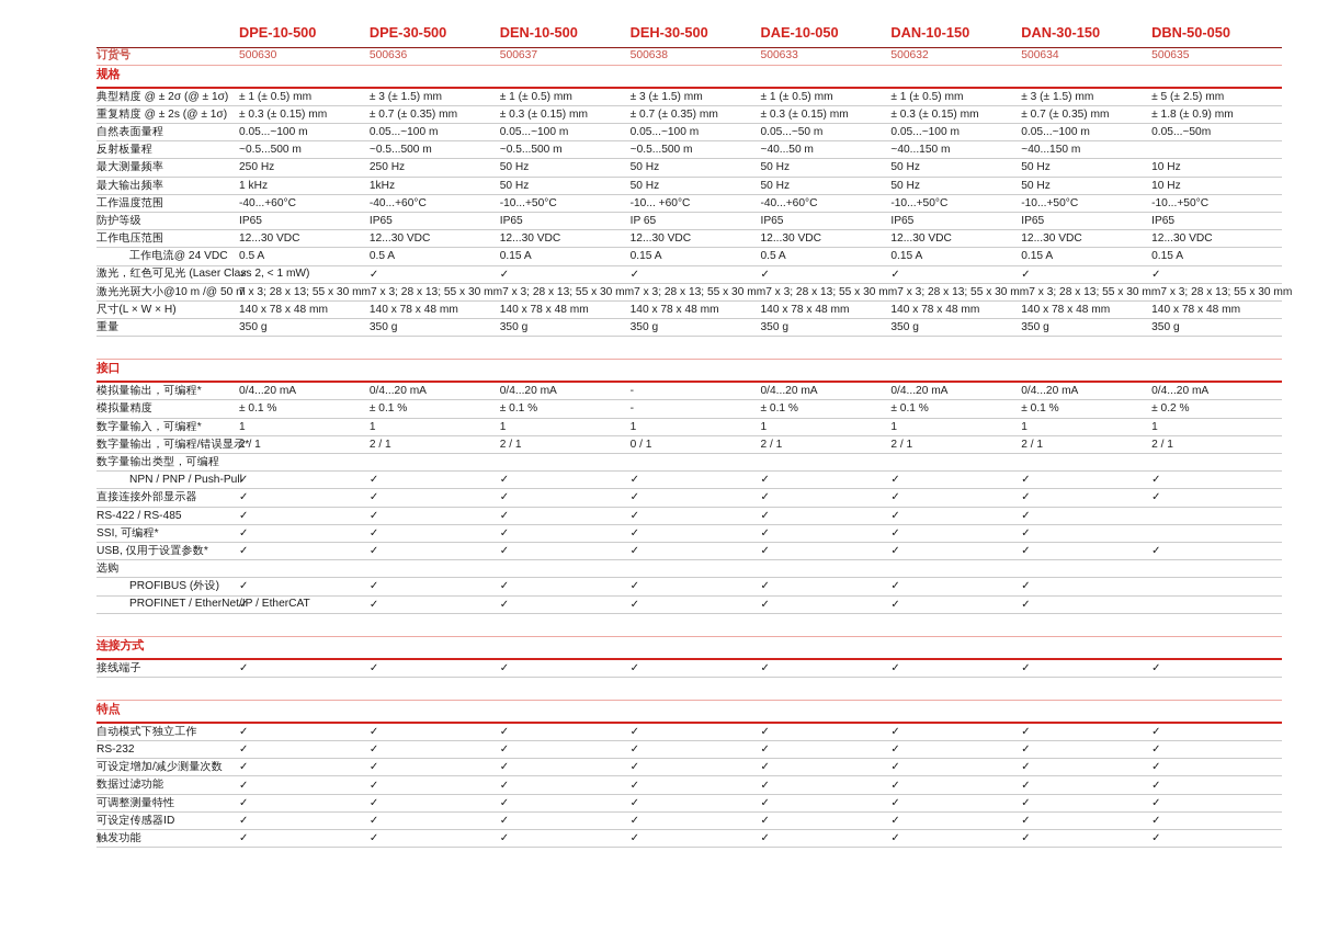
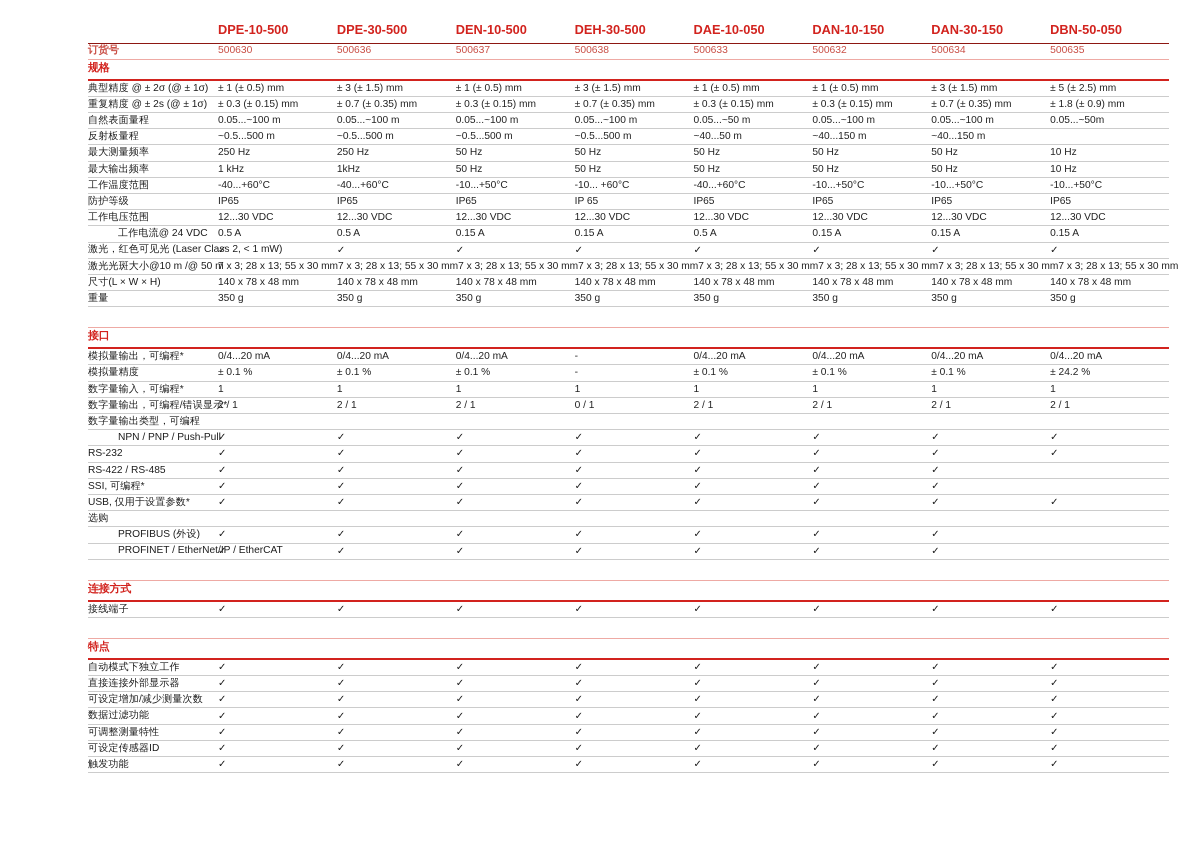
  DPE-10-500
  DPE-30-500
  DEN-10-500
  DEH-30-500
  DAE-10-050
  DAN-10-150
  DAN-30-150
  DBN-50-050
  订货号
  500630
  500636
  500637
  500638
  500633
  500632
  500634
  500635
  规格
  典型精度 @ ± 2σ (@ ± 1σ)
  ± 1 (± 0.5) mm
  ± 3 (± 1.5) mm
  ± 1 (± 0.5) mm
  ± 3 (± 1.5) mm
  ± 1 (± 0.5) mm
  ± 1 (± 0.5) mm
  ± 3 (± 1.5) mm
  ± 5 (± 2.5) mm
  重复精度 @ ± 2s (@ ± 1σ)
  ± 0.3 (± 0.15) mm
  ± 0.7 (± 0.35) mm
  ± 0.3 (± 0.15) mm
  ± 0.7 (± 0.35) mm
  ± 0.3 (± 0.15) mm
  ± 0.3 (± 0.15) mm
  ± 0.7 (± 0.35) mm
  ± 1.8 (± 0.9) mm
  自然表面量程
  0.05...~100 m
  0.05...~100 m
  0.05...~100 m
  0.05...~100 m
  0.05...~50 m
  0.05...~100 m
  0.05...~100 m
  0.05...~50m
  反射板量程
  ~0.5...500 m
  ~0.5...500 m
  ~0.5...500 m
  ~0.5...500 m
  ~40...50 m
  ~40...150 m
  ~40...150 m
  最大测量频率
  250 Hz
  250 Hz
  50 Hz
  50 Hz
  50 Hz
  50 Hz
  50 Hz
  10 Hz
  最大输出频率
  1 kHz
  1kHz
  50 Hz
  50 Hz
  50 Hz
  50 Hz
  50 Hz
  10 Hz
  工作温度范围
  -40...+60°C
  -40...+60°C
  -10...+50°C
  -10... +60°C
  -40...+60°C
  -10...+50°C
  -10...+50°C
  -10...+50°C
  防护等级
  IP65
  IP65
  IP65
  IP 65
  IP65
  IP65
  IP65
  IP65
  工作电压范围
  12...30 VDC
  12...30 VDC
  12...30 VDC
  12...30 VDC
  12...30 VDC
  12...30 VDC
  12...30 VDC
  12...30 VDC
  工作电流@ 24 VDC
  0.5 A
  0.5 A
  0.15 A
  0.15 A
  0.5 A
  0.15 A
  0.15 A
  0.15 A
  ✓
  ✓
  ✓
  ✓
  ✓
  ✓
  ✓
  ✓
  激光光斑大小@10 m /@ 50
  7 x 3; 28 x 13; 55 x 30 mm
  7 x 3; 28 x 13; 55 x 30 mm
  7 x 3; 28 x 13; 55 x 30 mm
  7 x 3; 28 x 13; 55 x 30 mm
  7 x 3; 28 x 13; 55 x 30 mm
  7 x 3; 28 x 13; 55 x 30 mm
  7 x 3; 28 x 13; 55 x 30 mm
  7 x 3; 28 x 13; 55 x 30 mm
  尺寸(L × W × H)
  140 x 78 x 48 mm
  140 x 78 x 48 mm
  140 x 78 x 48 mm
  140 x 78 x 48 mm
  140 x 78 x 48 mm
  140 x 78 x 48 mm
  140 x 78 x 48 mm
  140 x 78 x 48 mm
  重量
  350 g
  350 g
  350 g
  350 g
  350 g
  350 g
  350 g
  350 g
  接口
  模拟量输出，可编程*
  0/4...20 mA
  0/4...20 mA
  0/4...20 mA
  -
  0/4...20 mA
  0/4...20 mA
  0/4...20 mA
  0/4...20 mA
  模拟量精度
  ± 0.1 %
  ± 0.1 %
  ± 0.1 %
  -
  ± 0.1 %
  ± 0.1 %
  ± 0.1 %
- ± 0.2 %
+ ± 24.2 %
  数字量输入，可编程*
  1
  1
  1
  1
  1
  1
  1
  1
  数字量输出，可编程/错误显
  2 / 1
  2 / 1
  2 / 1
  0 / 1
  2 / 1
  2 / 1
  2 / 1
  2 / 1
  数字量输出类型，可编程
  NPN / PNP / Push-Pull
  ✓
  ✓
  ✓
  ✓
  ✓
  ✓
  ✓
  ✓
- 直接连接外部显示器
+ RS-232
  ✓
  ✓
  ✓
  ✓
  ✓
  ✓
  ✓
  ✓
  RS-422 / RS-485
  ✓
  ✓
  ✓
  ✓
  ✓
  ✓
  ✓
  SSI, 可编程*
  ✓
  ✓
  ✓
  ✓
  ✓
  ✓
  ✓
  USB, 仅用于设置参数*
  ✓
  ✓
  ✓
  ✓
  ✓
  ✓
  ✓
  ✓
  选购
  PROFIBUS (外设)
  ✓
  ✓
  ✓
  ✓
  ✓
  ✓
  ✓
  PROFINET / EtherNet/IP / Et
  ✓
  ✓
  ✓
  ✓
  ✓
  ✓
  ✓
  连接方式
  接线端子
  ✓
  ✓
  ✓
  ✓
  ✓
  ✓
  ✓
  ✓
  特点
  自动模式下独立工作
  ✓
  ✓
  ✓
  ✓
  ✓
  ✓
  ✓
  ✓
- RS-232
+ 直接连接外部显示器
  ✓
  ✓
  ✓
  ✓
  ✓
  ✓
  ✓
  ✓
  可设定增加/减少测量次数
  ✓
  ✓
  ✓
  ✓
  ✓
  ✓
  ✓
  ✓
  数据过滤功能
  ✓
  ✓
  ✓
  ✓
  ✓
  ✓
  ✓
  ✓
  可调整测量特性
  ✓
  ✓
  ✓
  ✓
  ✓
  ✓
  ✓
  ✓
  可设定传感器ID
  ✓
  ✓
  ✓
  ✓
  ✓
  ✓
  ✓
  ✓
  触发功能
  ✓
  ✓
  ✓
  ✓
  ✓
  ✓
  ✓
  ✓
